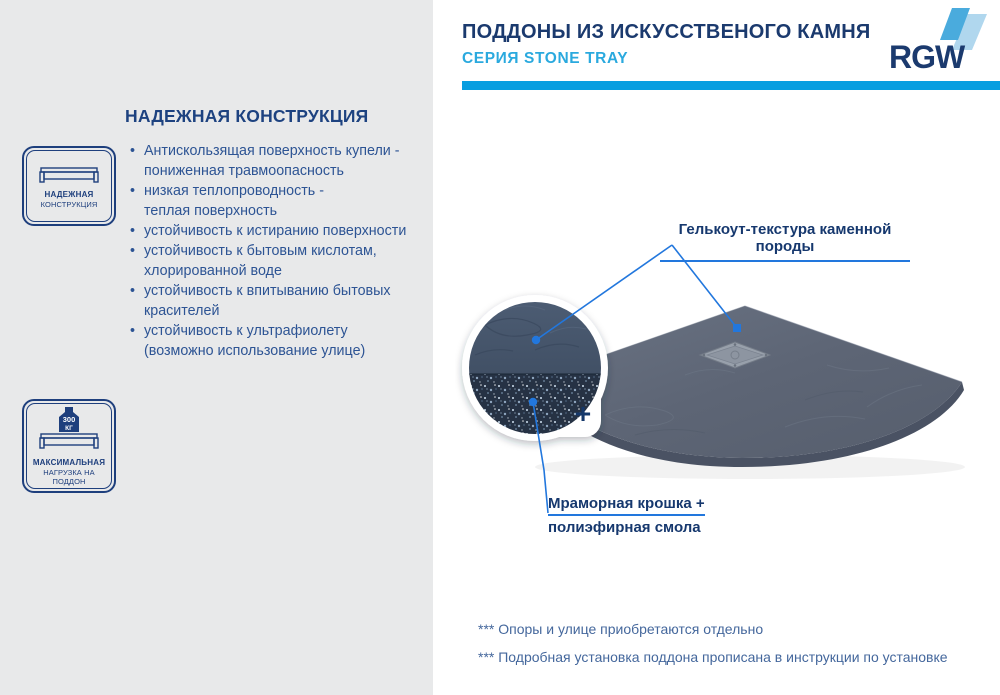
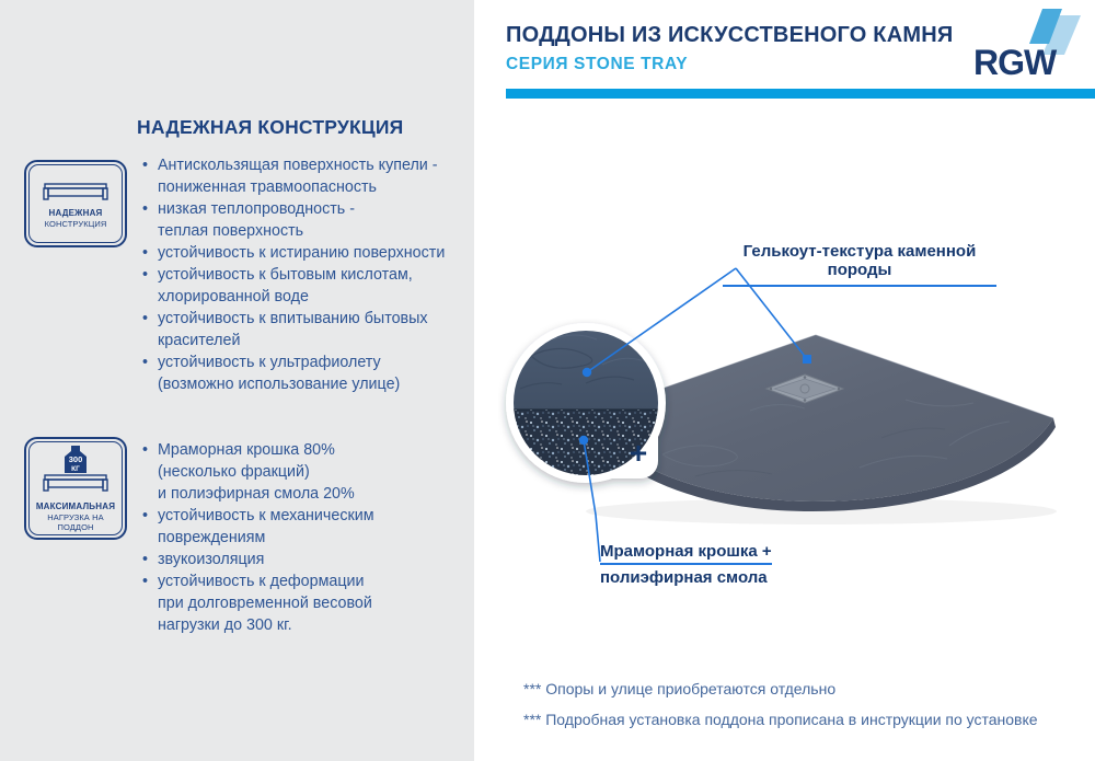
  НАДЕЖНАЯ
  КОНСТРУКЦИЯ
  НАДЕЖНАЯ КОНСТРУКЦИЯ
  Антискользящая поверхность купели -
  пониженная травмоопасность
  низкая теплопроводность -
  теплая поверхность
  устойчивость к истиранию поверхности
  устойчивость к бытовым кислотам,
  хлорированной воде
  устойчивость к впитыванию бытовых
  красителей
  устойчивость к ультрафиолету
  (возможно использование улице)
  300
  МАКСИМАЛЬНАЯ
  НАГРУЗКА НА ПОДДОН
+ Мраморная крошка 80%
+ (несколько фракций)
+ и полиэфирная смола 20%
+ устойчивость к механическим
+ повреждениям
+ звукоизоляция
+ устойчивость к деформации
+ при долговременной весовой
+ нагрузки до 300 кг.
  ПОДДОНЫ ИЗ ИСКУССТВЕНОГО КАМНЯ
  СЕРИЯ STONE TRAY
  RGW
  +
  Гелькоут-текстура каменной породы
  Мраморная крошка +
  полиэфирная смола
  *** Опоры и улице приобретаются отдельно
  *** Подробная установка поддона прописана в инструкции по установке
